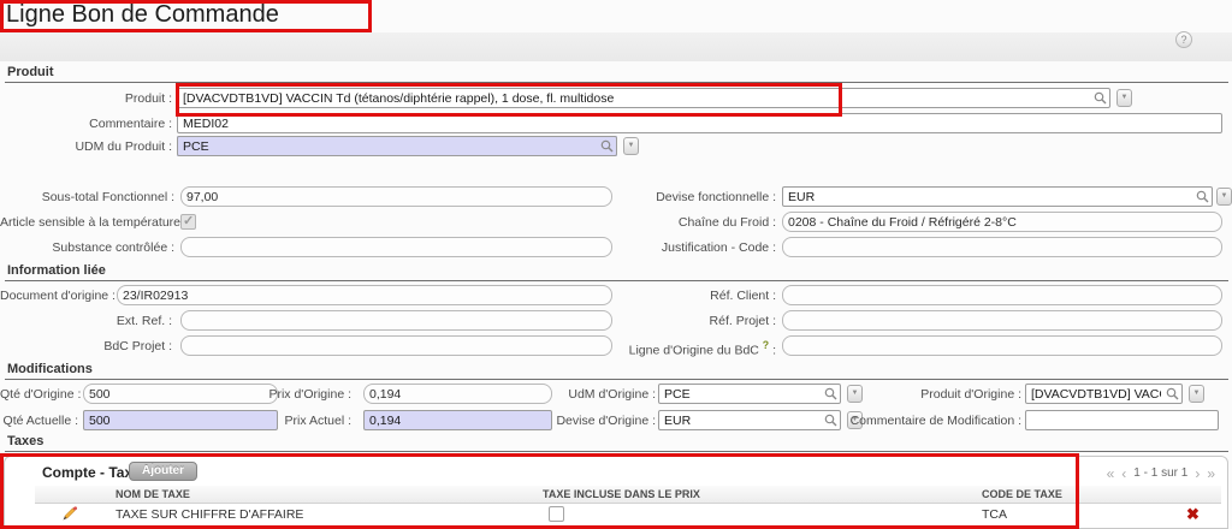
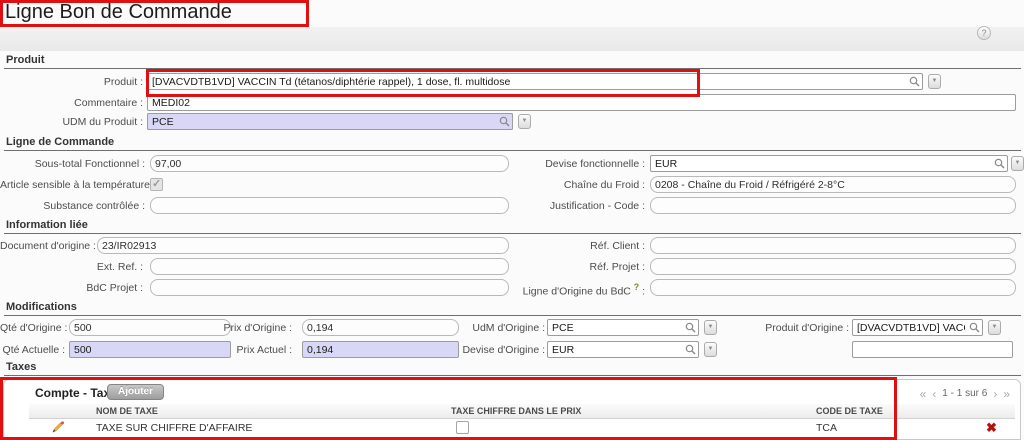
  Ligne Bon de Commande
  ?
  Produit
  Produit :
  [DVACVDTB1VD] VACCIN Td (tétanos/diphtérie rappel), 1 dose, fl. multidose
  Commentaire :
  MEDI02
  UDM du Produit :
  PCE
+ Ligne de Commande
  Sous-total Fonctionnel :
  97,00
  Devise fonctionnelle :
  EUR
  Article sensible à la température
  Chaîne du Froid :
  0208 - Chaîne du Froid / Réfrigéré 2-8°C
  Substance contrôlée :
  Justification - Code :
  Information liée
  Document d'origine :
  23/IR02913
  Réf. Client :
  Ext. Ref. :
  Réf. Projet :
  BdC Projet :
  Ligne d'Origine du BdC ? :
  Modifications
  Qté d'Origine :
  500
  Prix d'Origine :
  0,194
  UdM d'Origine :
  PCE
  Produit d'Origine :
  Qté Actuelle :
  500
  Prix Actuel :
  0,194
  Devise d'Origine :
  EUR
- Commentaire de Modification :
  Taxes
  Compte - Ta
  Ajouter
  «
  ‹
- 1 - 1 sur 1
+ 1 - 1 sur 6
  ›
  »
  NOM DE TAXE
- TAXE INCLUSE DANS LE PRIX
+ TAXE CHIFFRE DANS LE PRIX
  CODE DE TAXE
  TAXE SUR CHIFFRE D'AFFAIRE
  TCA
  ✖
